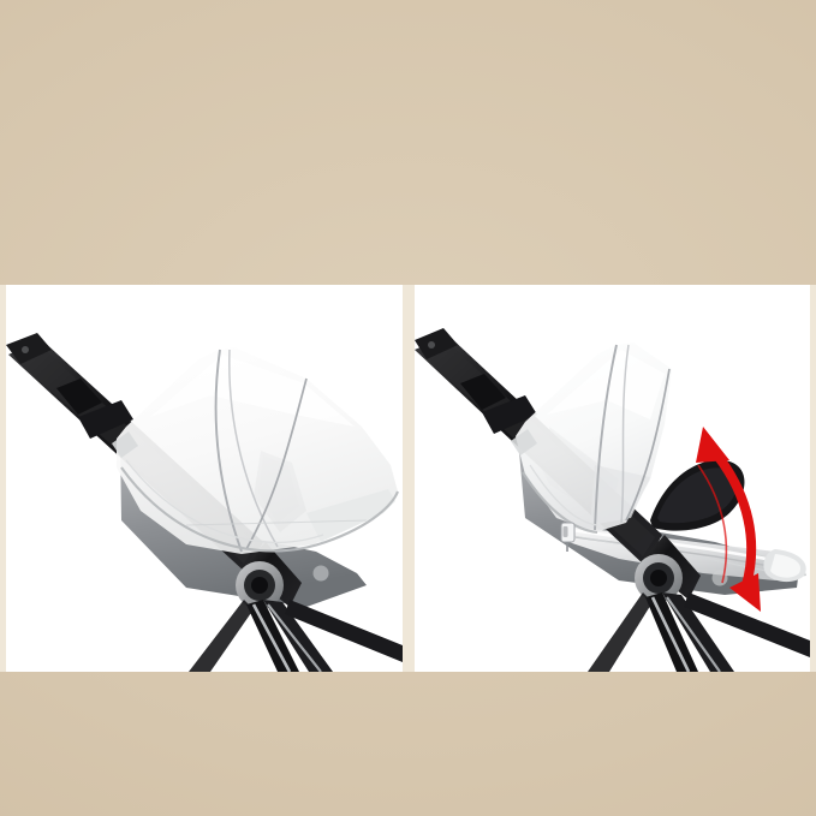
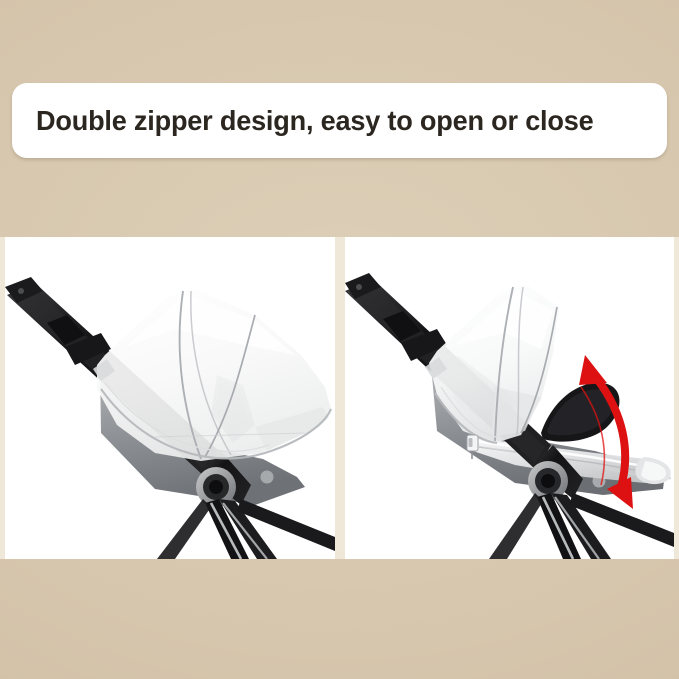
+ Double zipper design, easy to open or close
